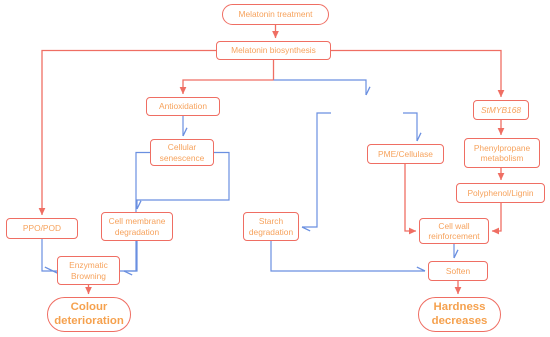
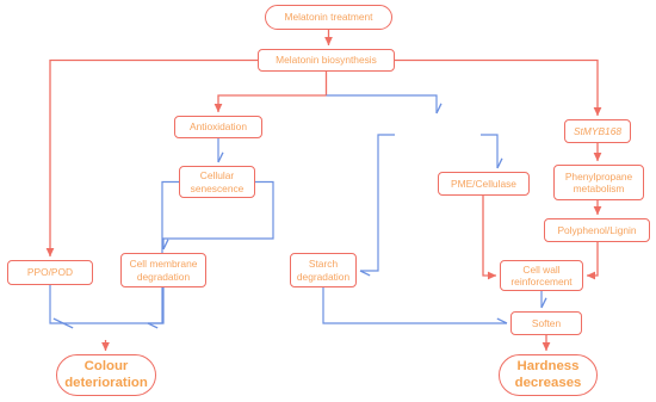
  Melatonin treatment
  Melatonin biosynthesis
  Antioxidation
  StMYB168
  Cellular
  senescence
  PME/Cellulase
  Phenylpropane
  metabolism
  Polyphenol/Lignin
  PPO/POD
  Cell membrane
  degradation
  Starch
  degradation
  Cell wall
  reinforcement
- Enzymatic
- Browning
  Soften
  Colour
  deterioration
  Hardness
  decreases
